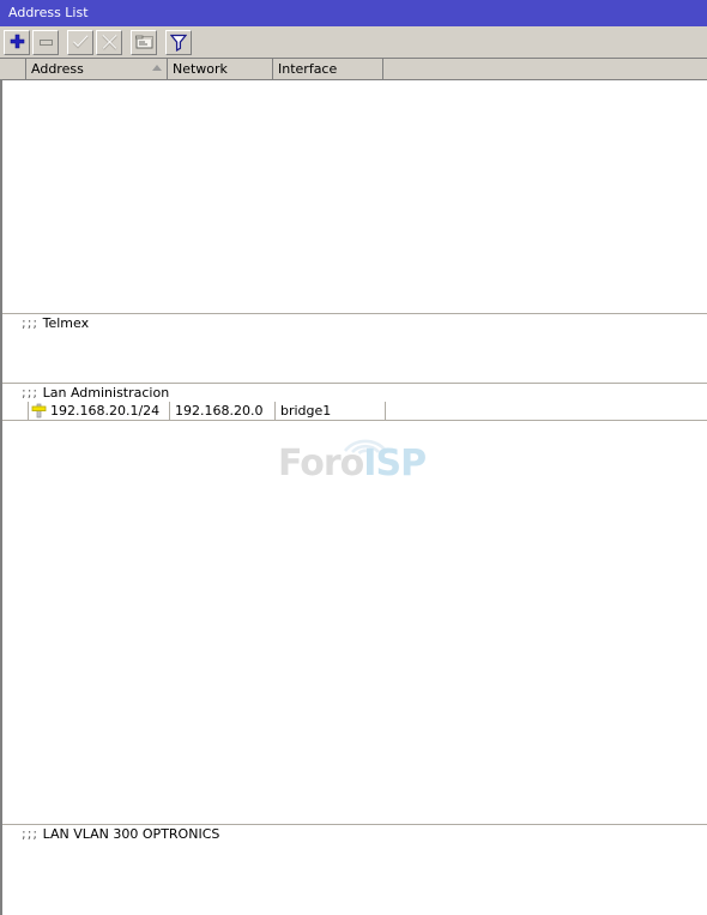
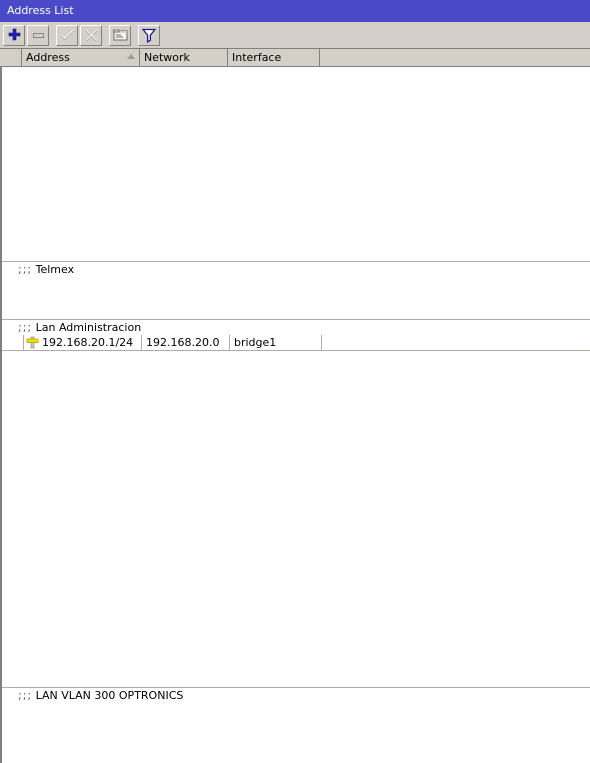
  Address List
  Address
  Network
  Interface
  ;;; Telmex
  ;;; Lan Administracion
  192.168.20.1/24
  192.168.20.0
  bridge1
  ;;; LAN VLAN 300 OPTRONICS
- ForoISP
